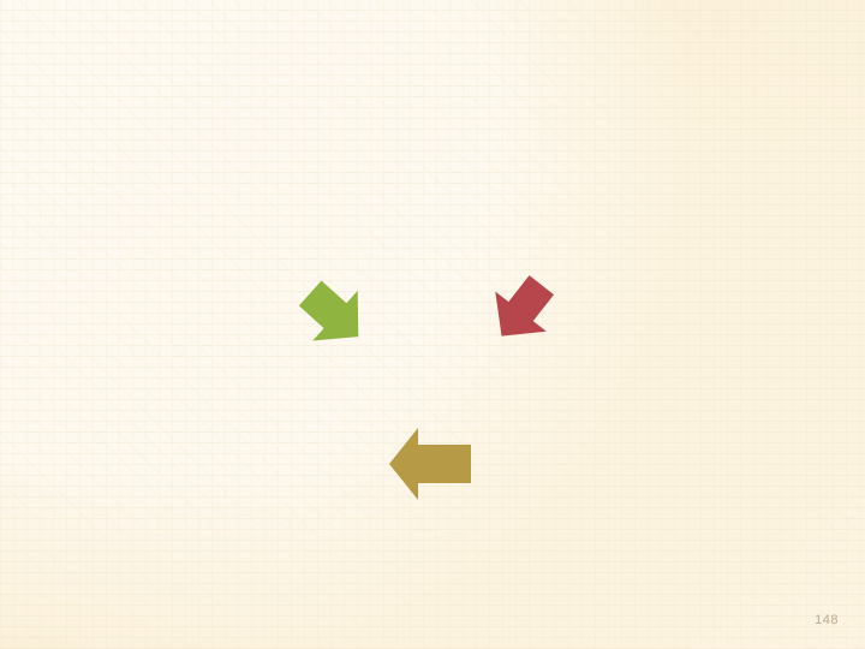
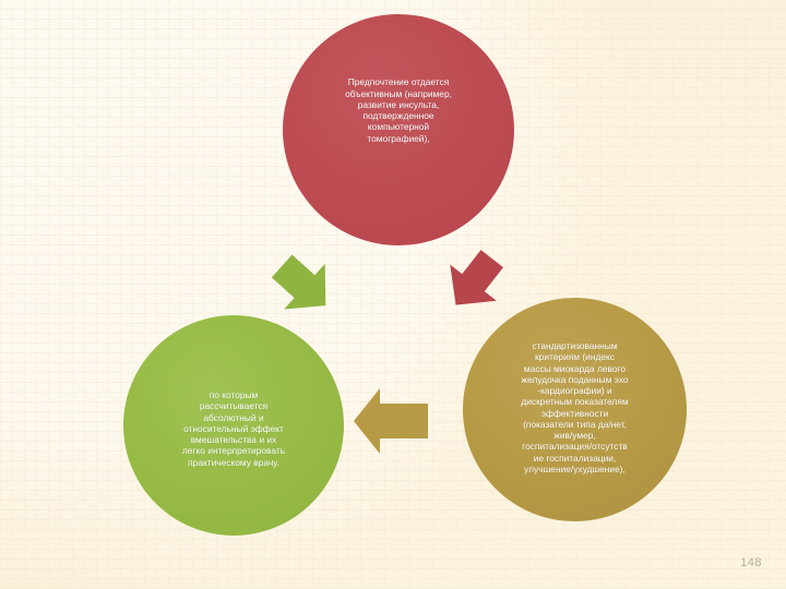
+ Предпочтение отдается
+ объективным (например,
+ развитие инсульта,
+ подтвержденное
+ компьютерной
+ томографией),
+ по которым
+ рассчитывается
+ абсолютный и
+ относительный эффект
+ вмешательства и их
+ легко интерпретировать
+ практическому врачу.
+ стандартизованным
+ критериям (индекс
+ массы миокарда левого
+ желудочка поданным эхо
+ -кардиографии) и
+ дискретным показателям
+ эффективности
+ (показатели типа да/нет,
+ жив/умер,
+ госпитализация/отсутств
+ ие госпитализации,
+ улучшение/ухудшение),
  148
